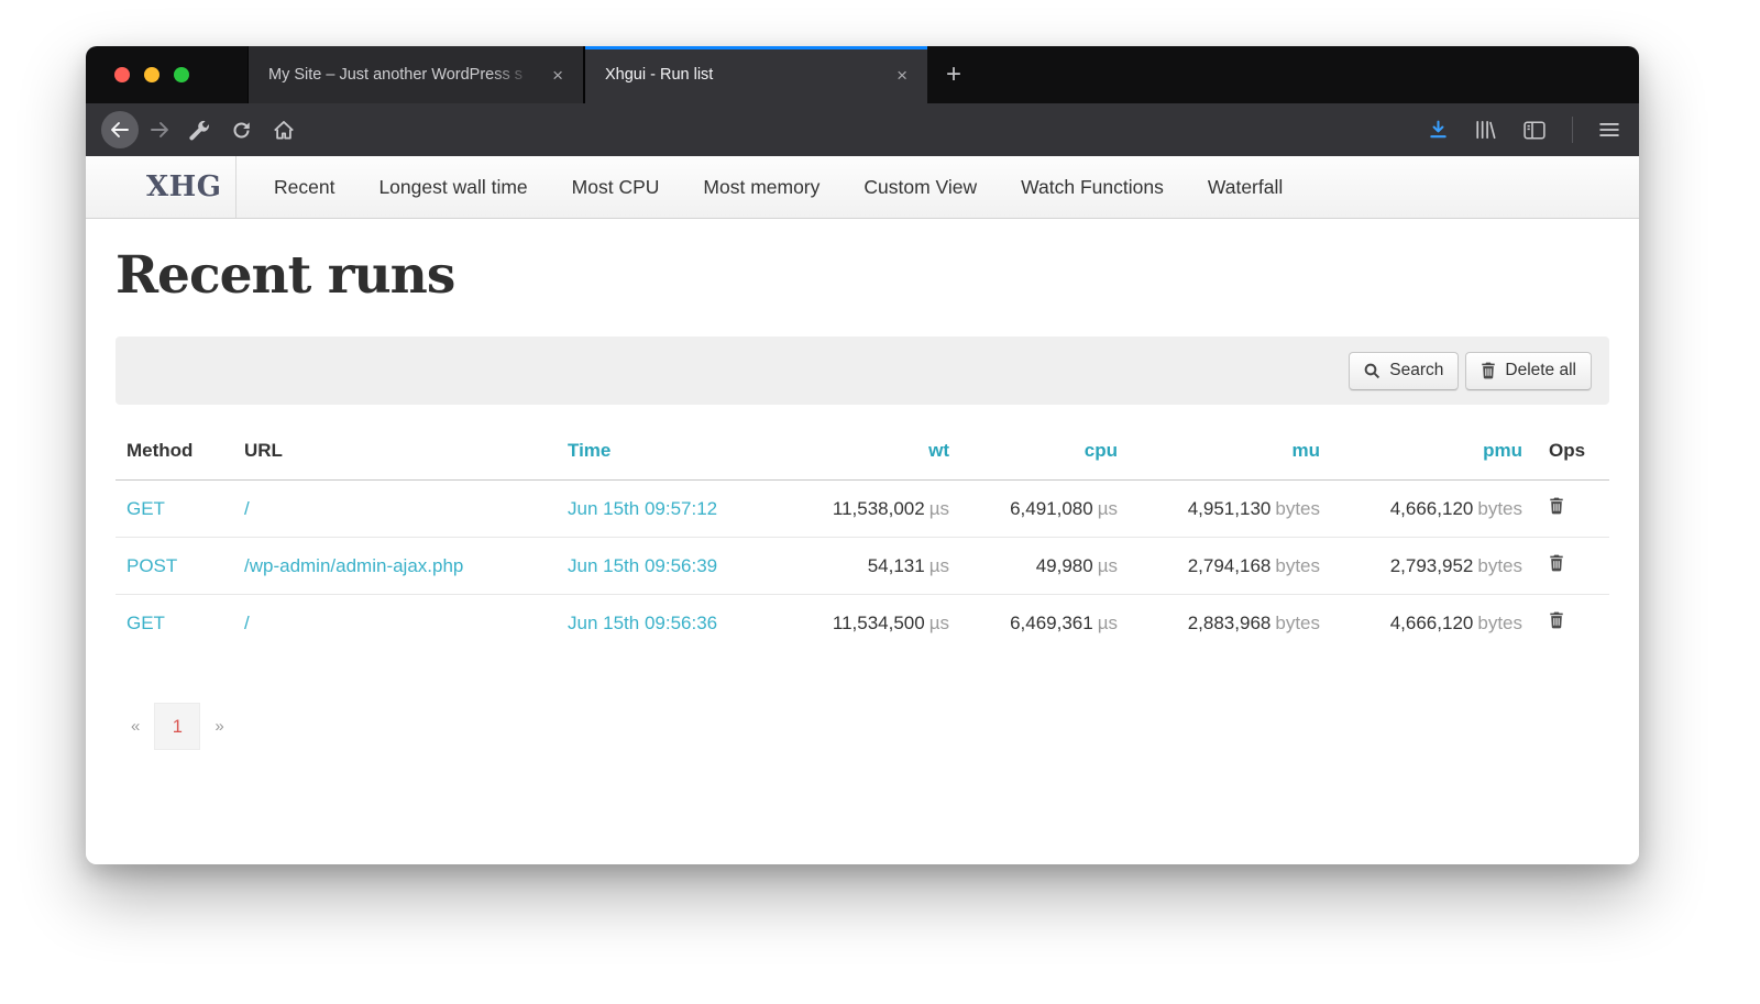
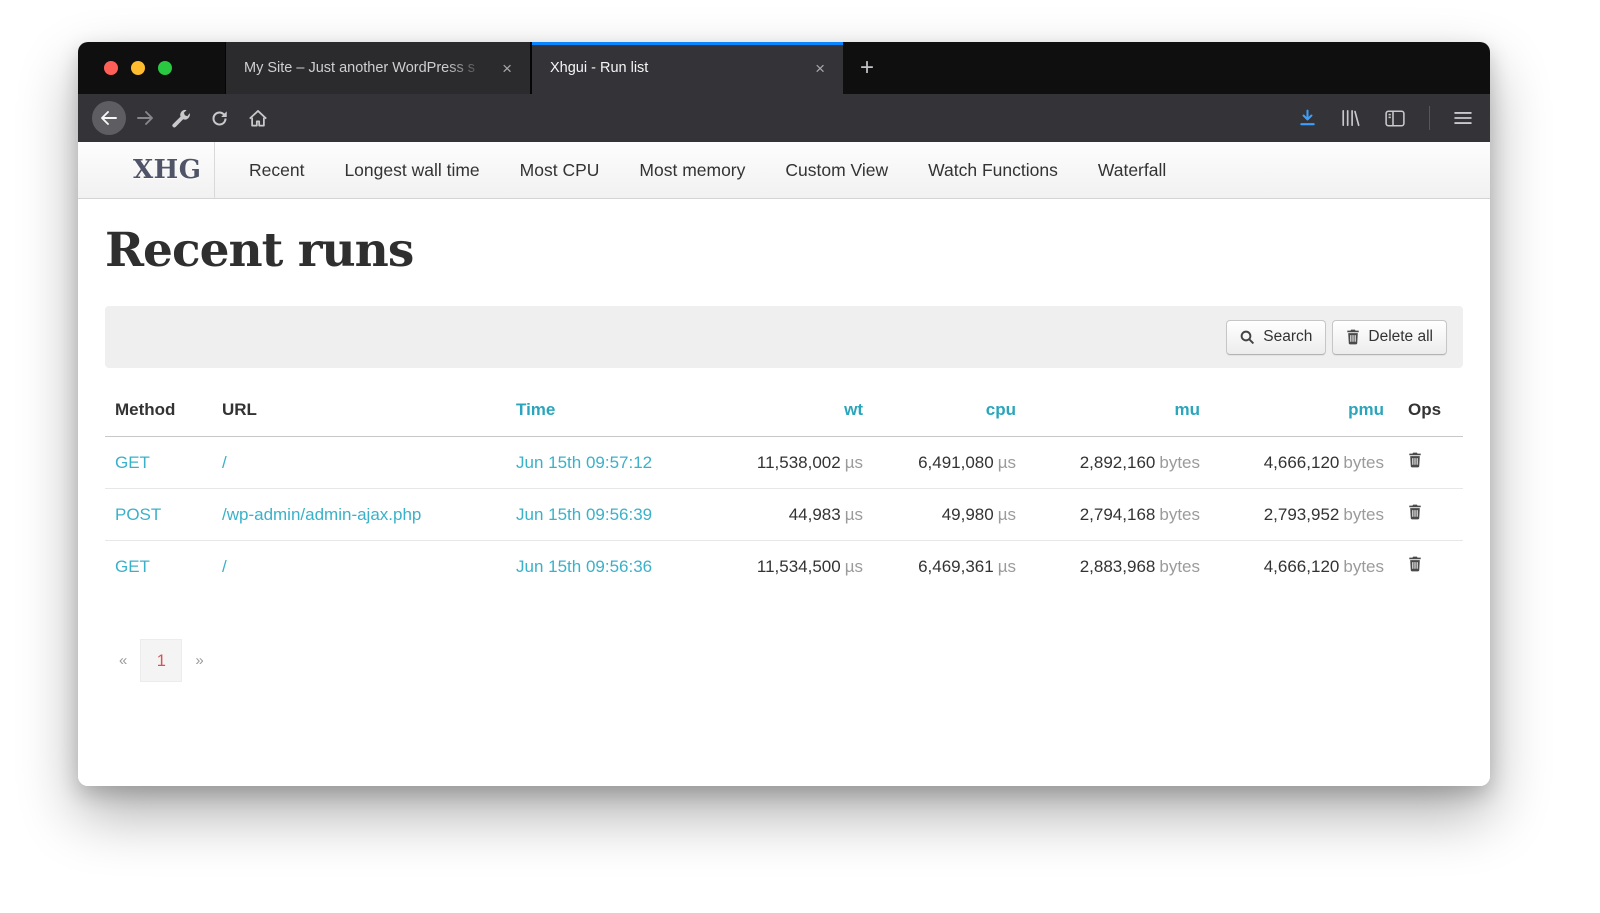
  My Site – Just another WordPress s
  ×
  Xhgui - Run list
  ×
  +
  XHG
  Recent
  Longest wall time
  Most CPU
  Most memory
  Custom View
  Watch Functions
  Waterfall
  Recent runs
  Search
  Delete all
  Method	URL	Time	wt	cpu	mu	pmu	Ops
- GET	/	Jun 15th 09:57:12	11,538,002 µs	6,491,080 µs	4,951,130 bytes	4,666,120 bytes
+ GET	/	Jun 15th 09:57:12	11,538,002 µs	6,491,080 µs	2,892,160 bytes	4,666,120 bytes
- POST	/wp-admin/admin-ajax.php	Jun 15th 09:56:39	54,131 µs	49,980 µs	2,794,168 bytes	2,793,952 bytes
+ POST	/wp-admin/admin-ajax.php	Jun 15th 09:56:39	44,983 µs	49,980 µs	2,794,168 bytes	2,793,952 bytes
  GET	/	Jun 15th 09:56:36	11,534,500 µs	6,469,361 µs	2,883,968 bytes	4,666,120 bytes
  «
  1
  »
